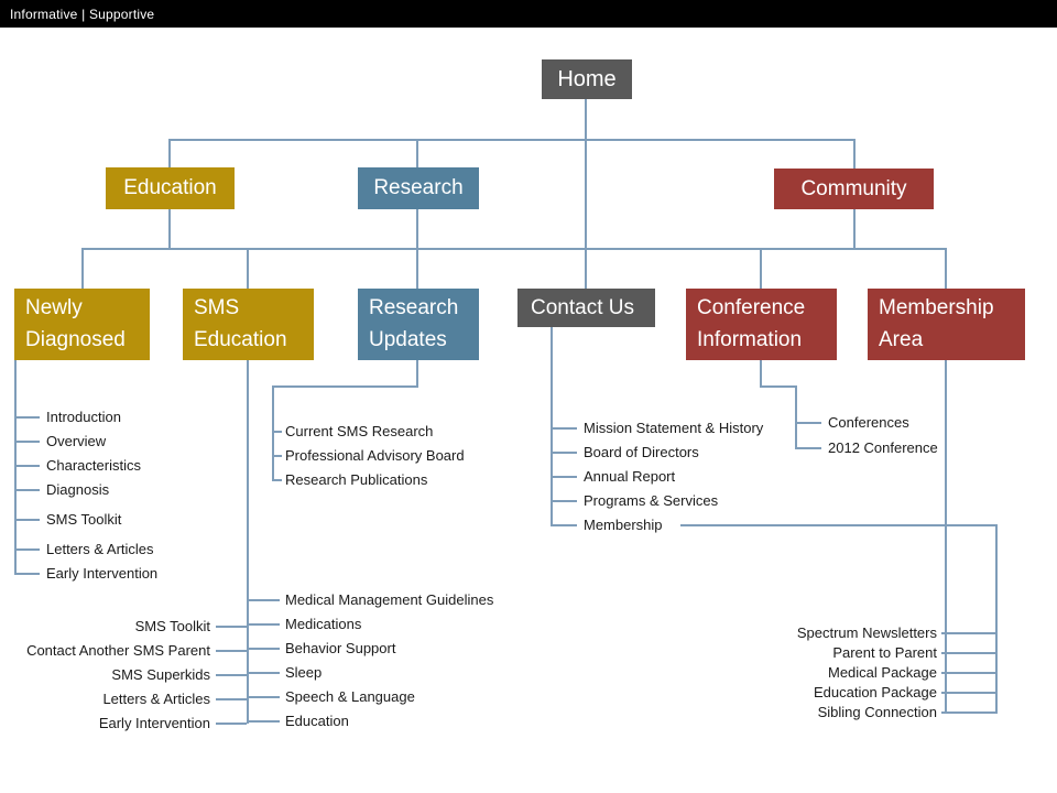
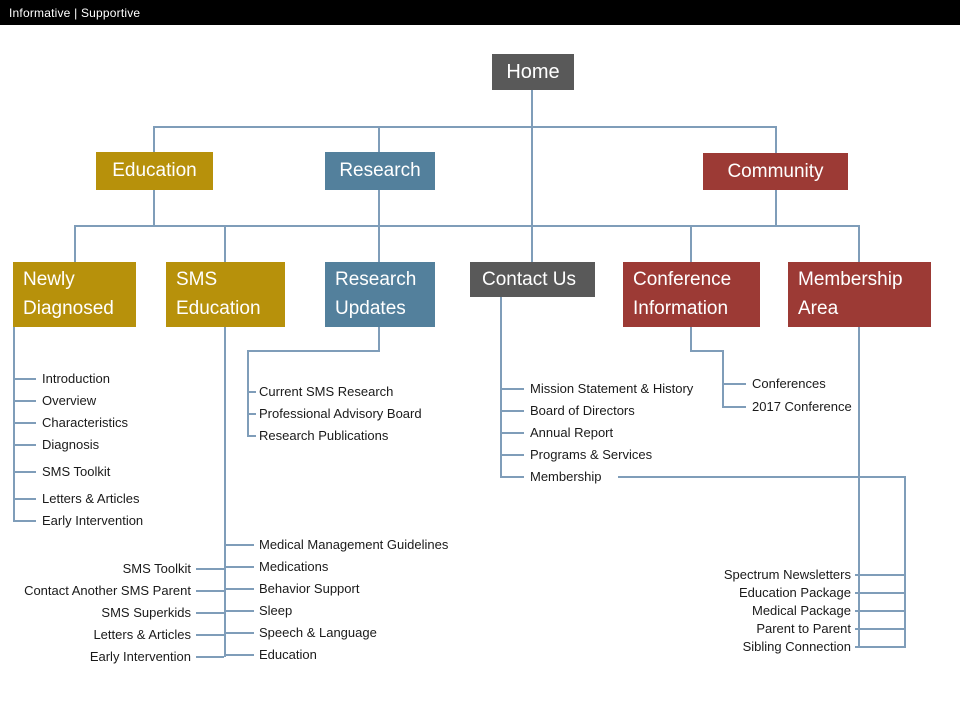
  Informative | Supportive
  Home
  Education
  Research
  Community
  Newly Diagnosed
  SMS Education
  Research Updates
  Contact Us
  Conference Information
  Membership Area
  Introduction
  Overview
  Characteristics
  Diagnosis
  SMS Toolkit
  Letters & Articles
  Early Intervention
  Current SMS Research
  Professional Advisory Board
  Research Publications
  Medical Management Guidelines
  Medications
  Behavior Support
  Sleep
  Speech & Language
  Education
  SMS Toolkit
  Contact Another SMS Parent
  SMS Superkids
  Letters & Articles
  Early Intervention
  Mission Statement & History
  Board of Directors
  Annual Report
  Programs & Services
  Membership
  Conferences
- 2012 Conference
+ 2017 Conference
  Spectrum Newsletters
- Parent to Parent
+ Education Package
  Medical Package
- Education Package
+ Parent to Parent
  Sibling Connection
